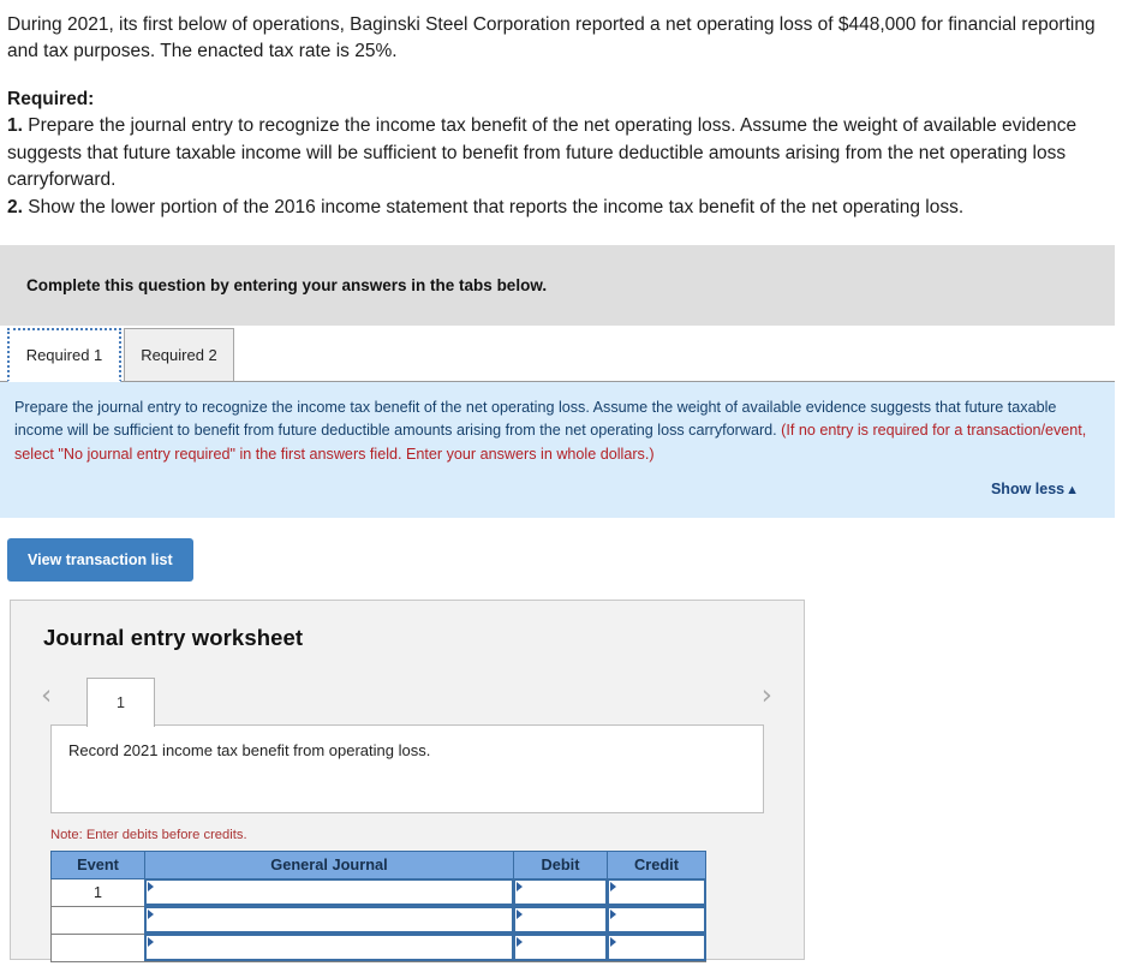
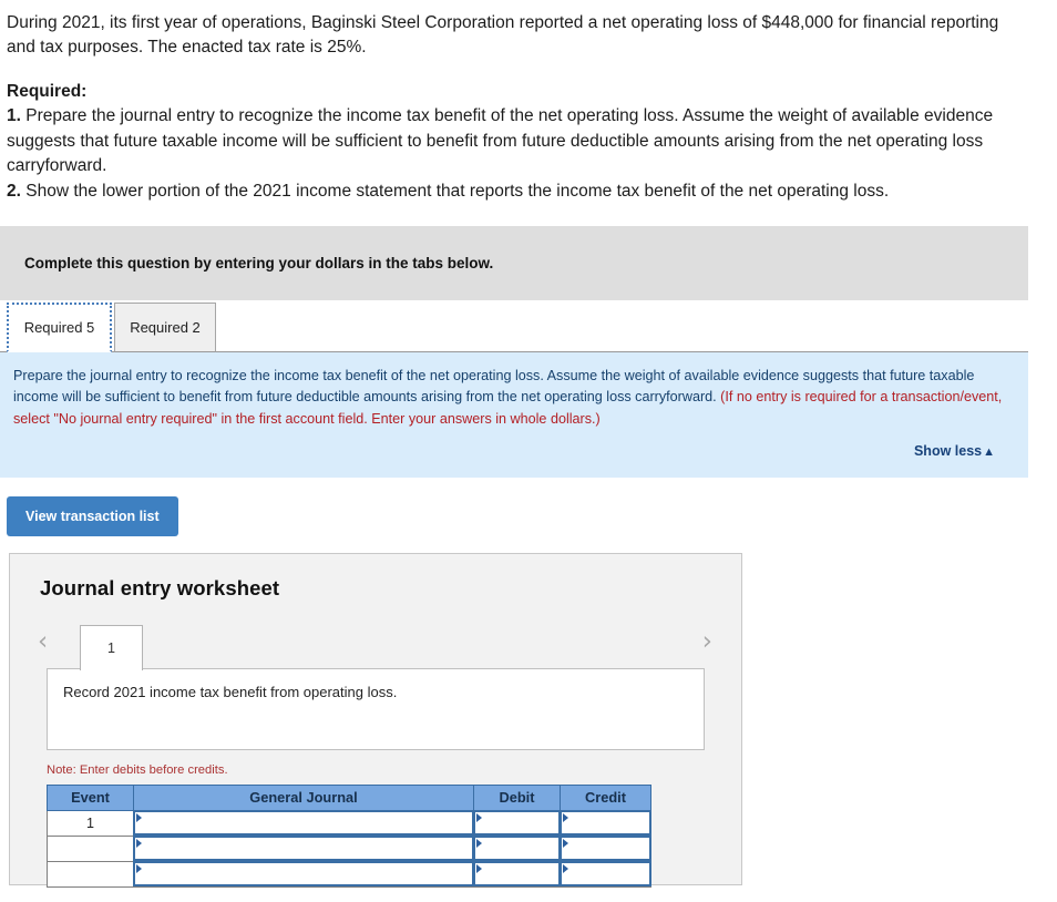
- During 2021, its first below of operations, Baginski Steel Corporation reported a net operating loss of $448,000 for financial reporting and tax purposes. The enacted tax rate is 25%.
+ During 2021, its first year of operations, Baginski Steel Corporation reported a net operating loss of $448,000 for financial reporting and tax purposes. The enacted tax rate is 25%.
  Required:
  1. Prepare the journal entry to recognize the income tax benefit of the net operating loss. Assume the weight of available evidence suggests that future taxable income will be sufficient to benefit from future deductible amounts arising from the net operating loss carryforward.
- 2. Show the lower portion of the 2016 income statement that reports the income tax benefit of the net operating loss.
+ 2. Show the lower portion of the 2021 income statement that reports the income tax benefit of the net operating loss.
- Complete this question by entering your answers in the tabs below.
+ Complete this question by entering your dollars in the tabs below.
- Required 1
+ Required 5
  Required 2
- Prepare the journal entry to recognize the income tax benefit of the net operating loss. Assume the weight of available evidence suggests that future taxable income will be sufficient to benefit from future deductible amounts arising from the net operating loss carryforward. (If no entry is required for a transaction/event, select "No journal entry required" in the first answers field. Enter your answers in whole dollars.)
+ Prepare the journal entry to recognize the income tax benefit of the net operating loss. Assume the weight of available evidence suggests that future taxable income will be sufficient to benefit from future deductible amounts arising from the net operating loss carryforward. (If no entry is required for a transaction/event, select "No journal entry required" in the first account field. Enter your answers in whole dollars.)
  Show less▲
  View transaction list
  Journal entry worksheet
  ‹
  1
  ›
  Record 2021 income tax benefit from operating loss.
  Note: Enter debits before credits.
  Event	General Journal	Debit	Credit
  1
